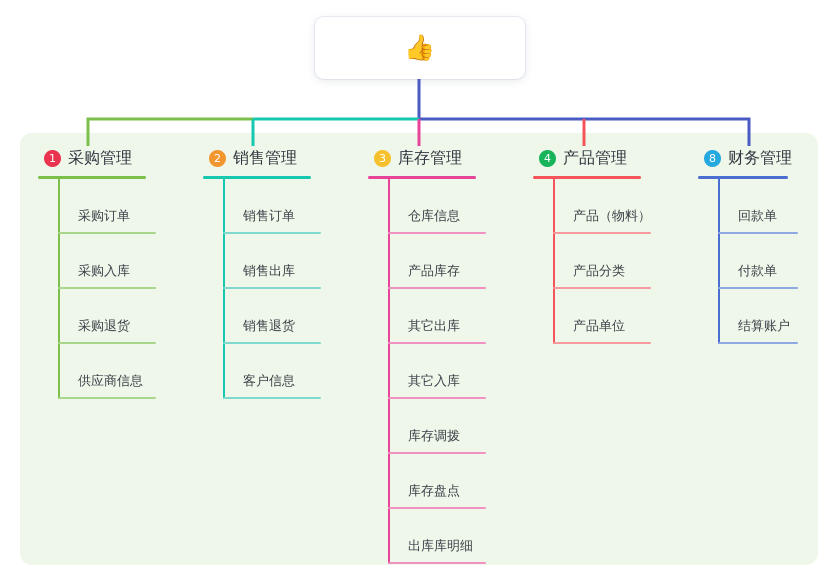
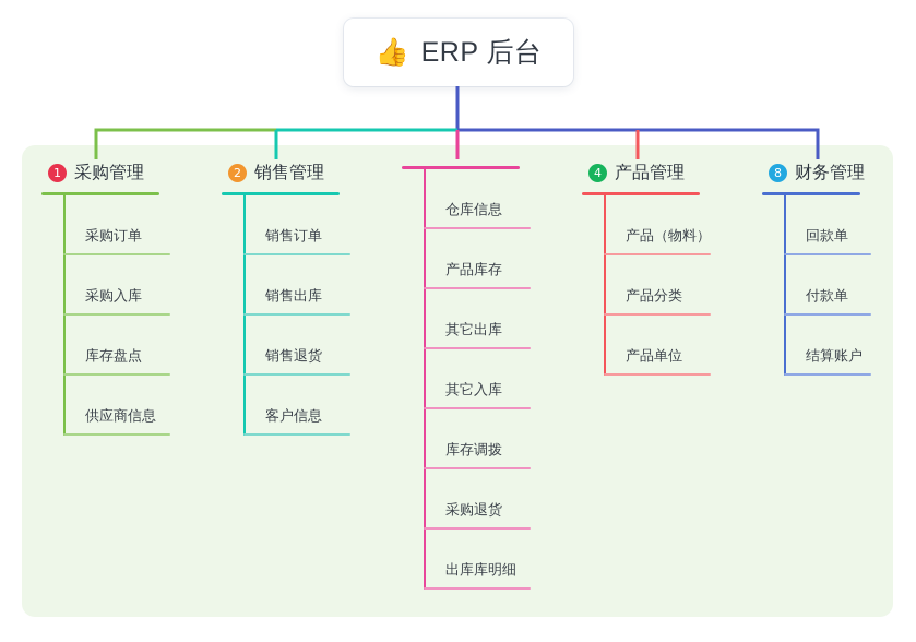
  👍
+ ERP 后台
  1
  采购管理
  采购订单
  采购入库
- 采购退货
+ 库存盘点
  供应商信息
  2
  销售管理
  销售订单
  销售出库
  销售退货
  客户信息
- 3
- 库存管理
  仓库信息
  产品库存
  其它出库
  其它入库
  库存调拨
- 库存盘点
+ 采购退货
  出库库明细
  4
  产品管理
  产品（物料）
  产品分类
  产品单位
  8
  财务管理
  回款单
  付款单
  结算账户
